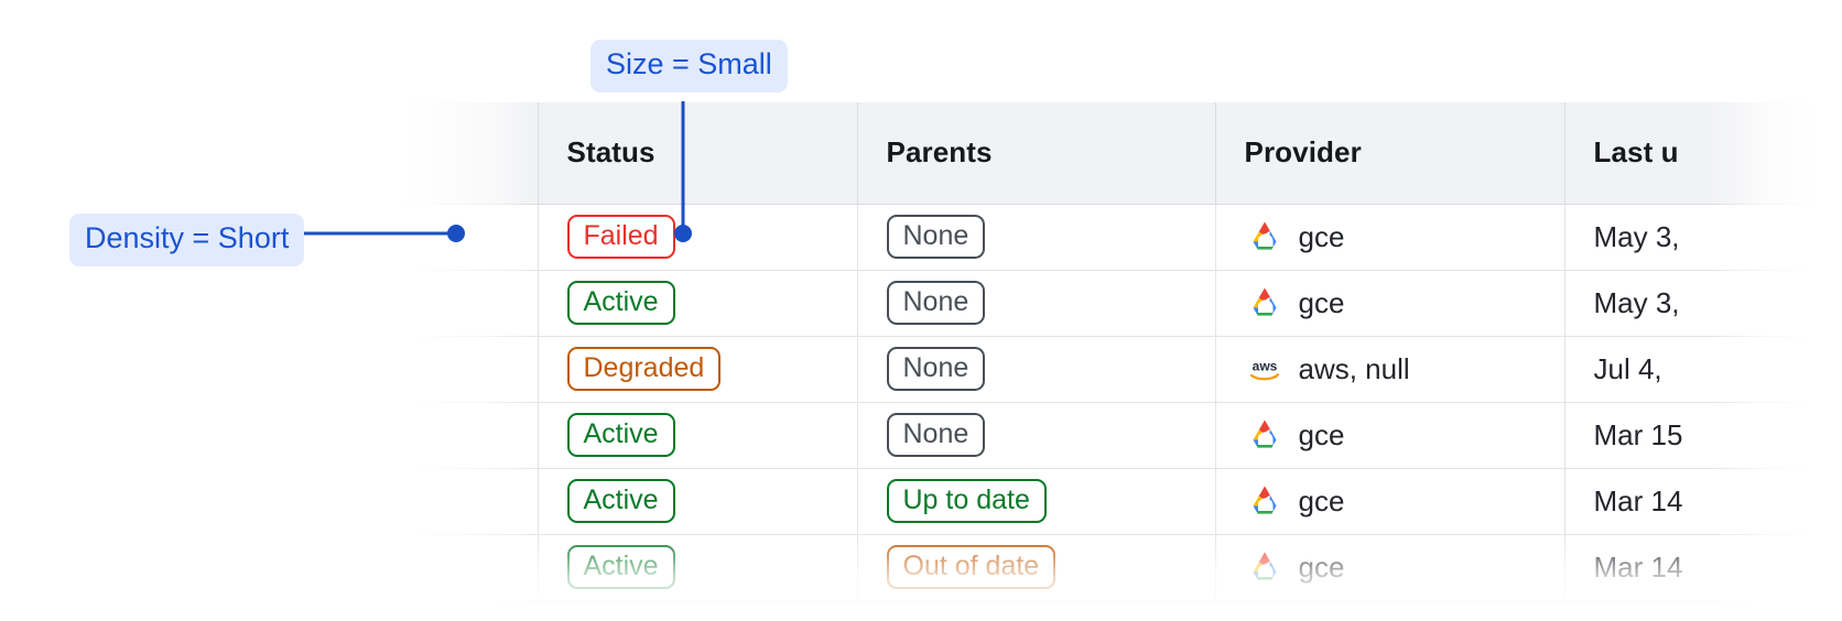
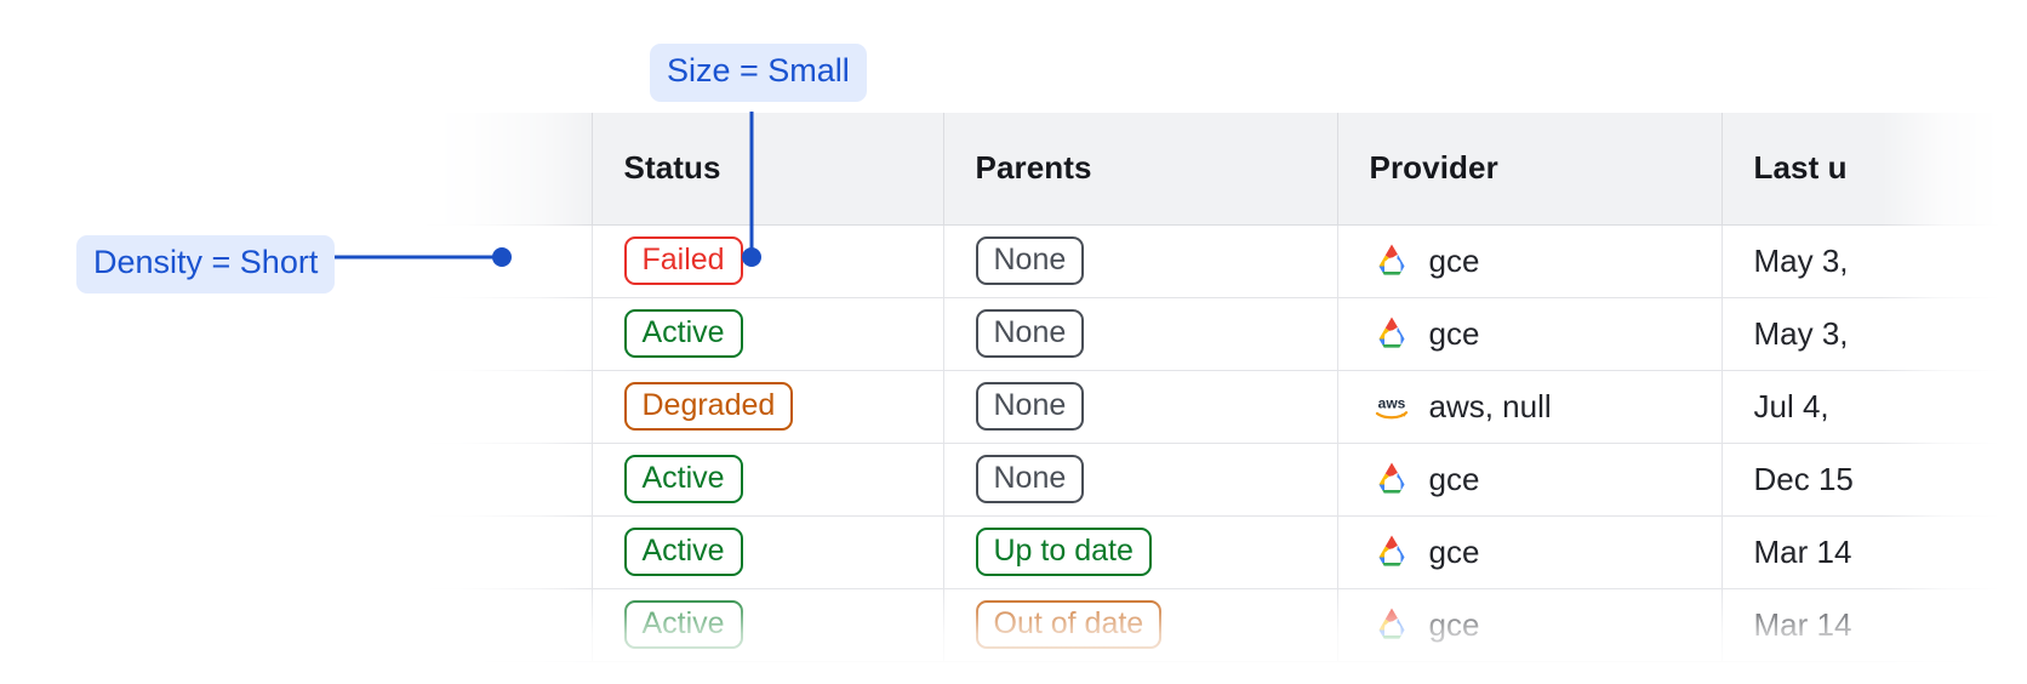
  	Status	Parents	Provider	Last u
  	Failed	None	gce	May 3,
  	Active	None	gce	May 3,
  	Degraded	None	aws aws, null	Jul 4,
- 	Active	None	gce	Mar 15
+ 	Active	None	gce	Dec 15
  	Active	Up to date	gce	Mar 14
  Size = Small
  Density = Short
